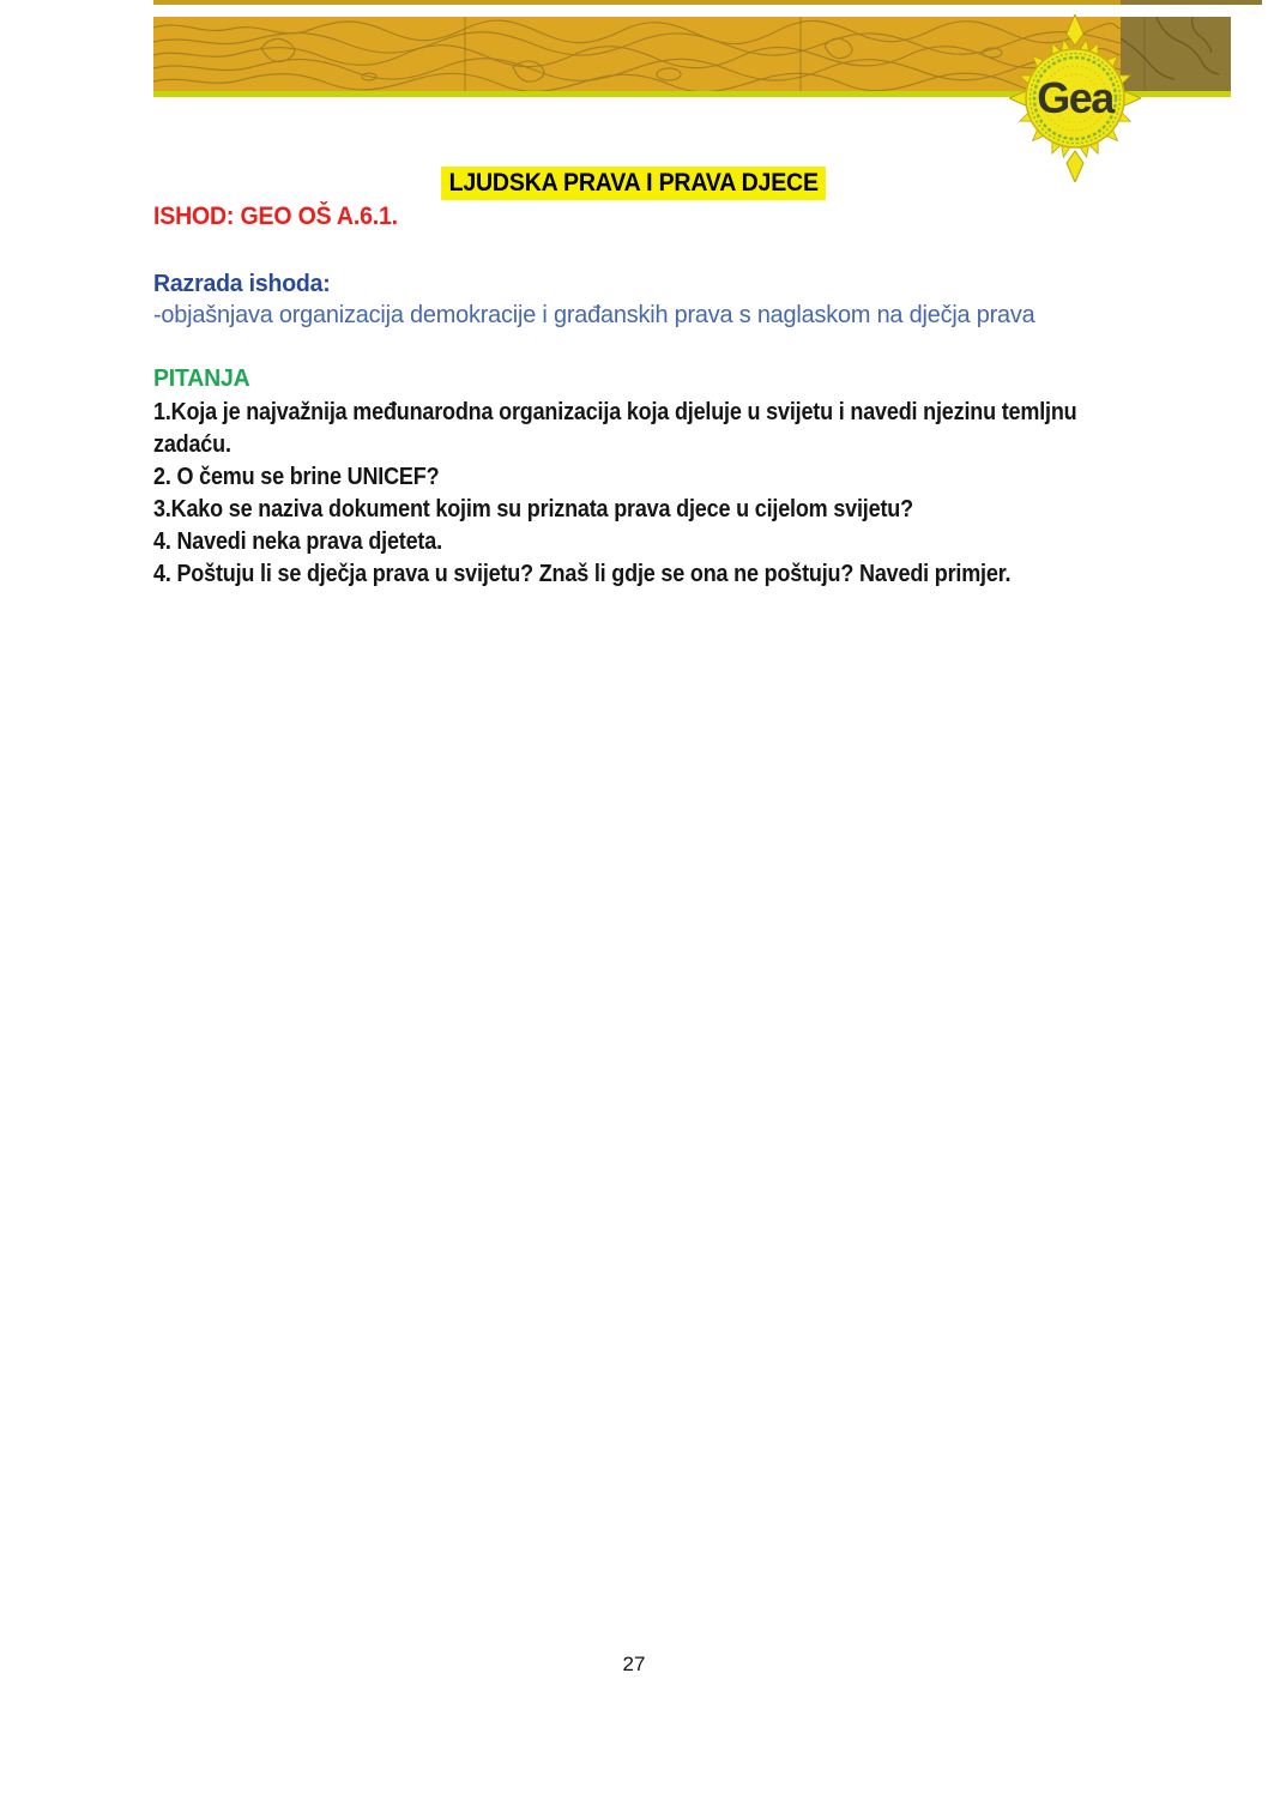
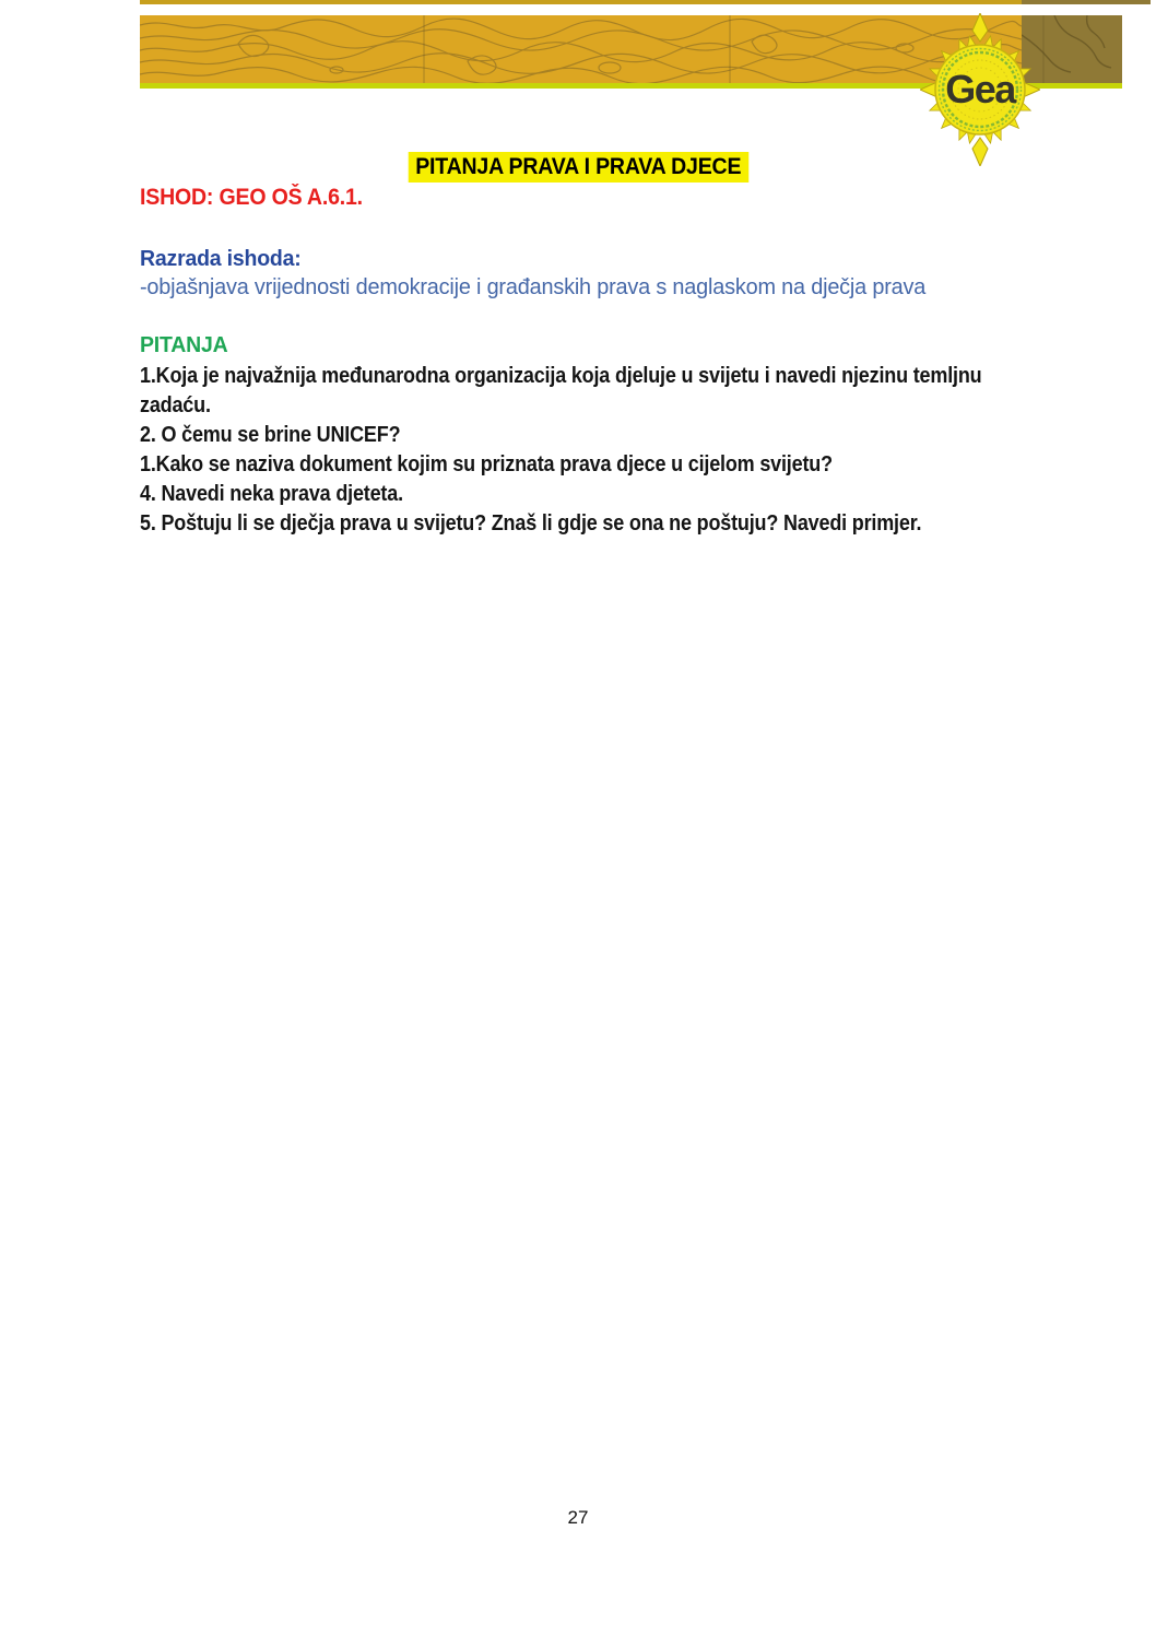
  Gea
- LJUDSKA PRAVA I PRAVA DJECE
+ PITANJA PRAVA I PRAVA DJECE
  ISHOD: GEO OŠ A.6.1.
  Razrada ishoda:
- -objašnjava organizacija demokracije i građanskih prava s naglaskom na dječja prava
+ -objašnjava vrijednosti demokracije i građanskih prava s naglaskom na dječja prava
  PITANJA
  1.Koja je najvažnija međunarodna organizacija koja djeluje u svijetu i navedi njezinu temljnu zadaću.
  2. O čemu se brine UNICEF?
- 3.Kako se naziva dokument kojim su priznata prava djece u cijelom svijetu?
+ 1.Kako se naziva dokument kojim su priznata prava djece u cijelom svijetu?
  4. Navedi neka prava djeteta.
- 4. Poštuju li se dječja prava u svijetu? Znaš li gdje se ona ne poštuju? Navedi primjer.
+ 5. Poštuju li se dječja prava u svijetu? Znaš li gdje se ona ne poštuju? Navedi primjer.
  27
